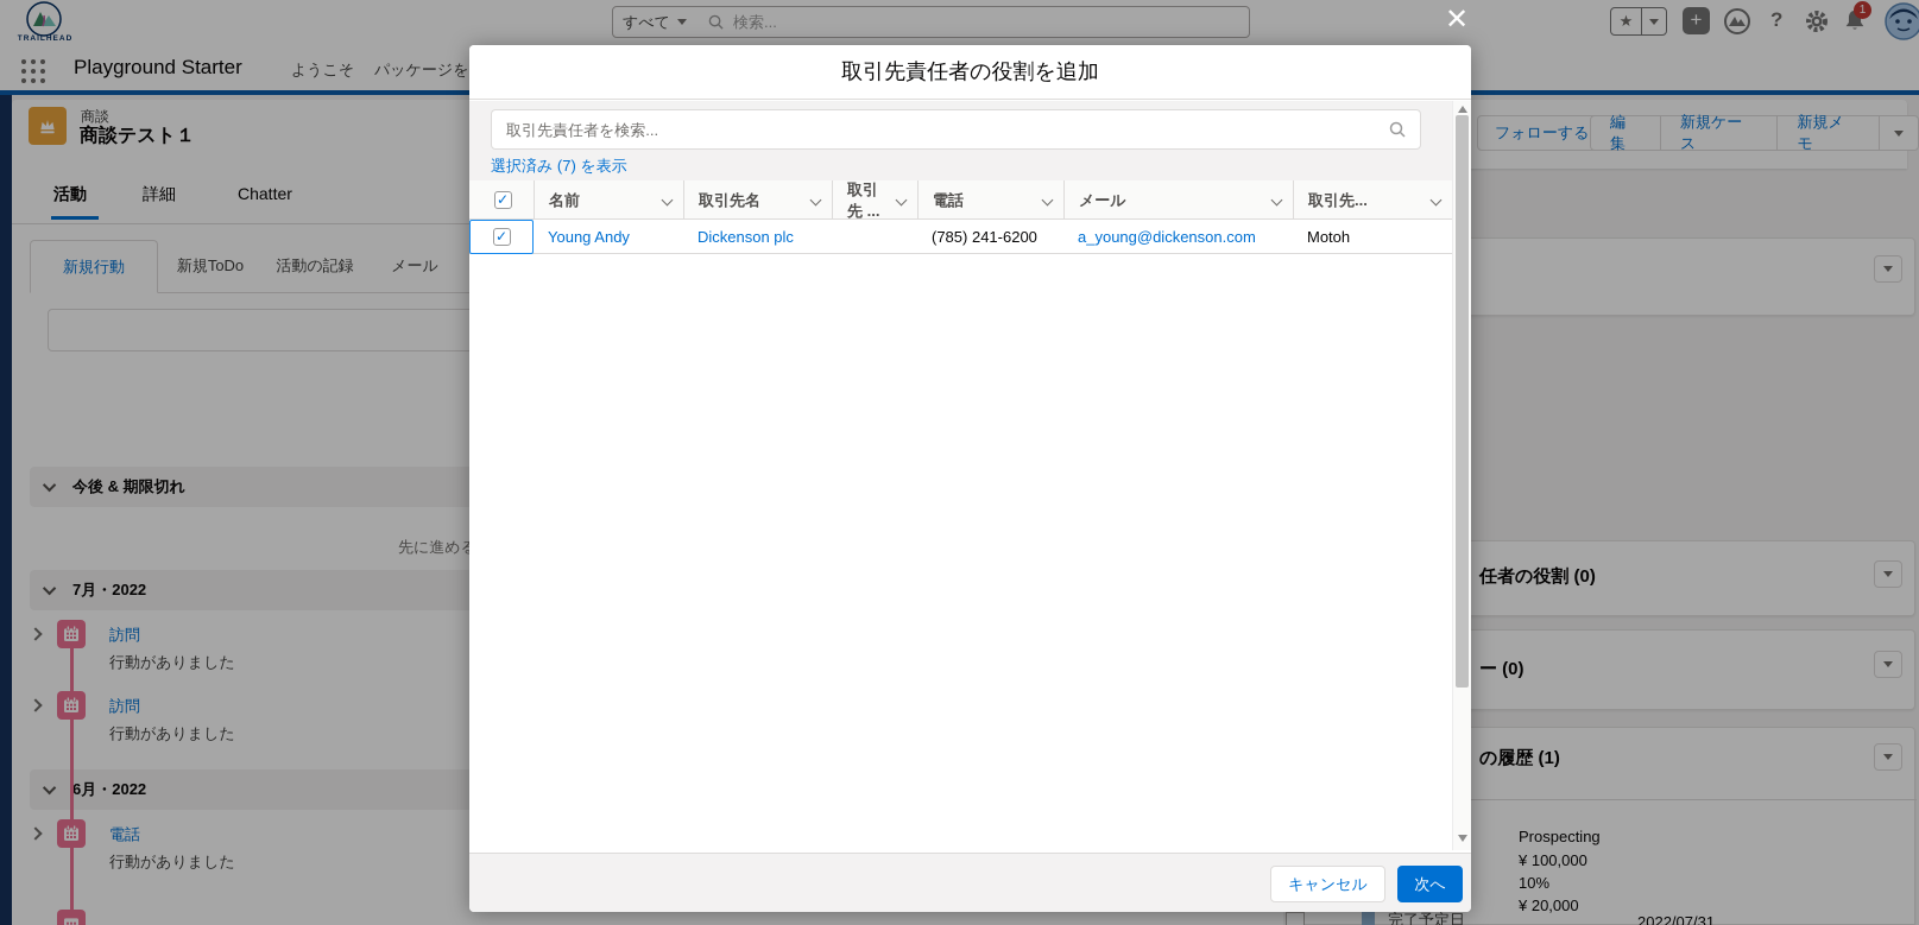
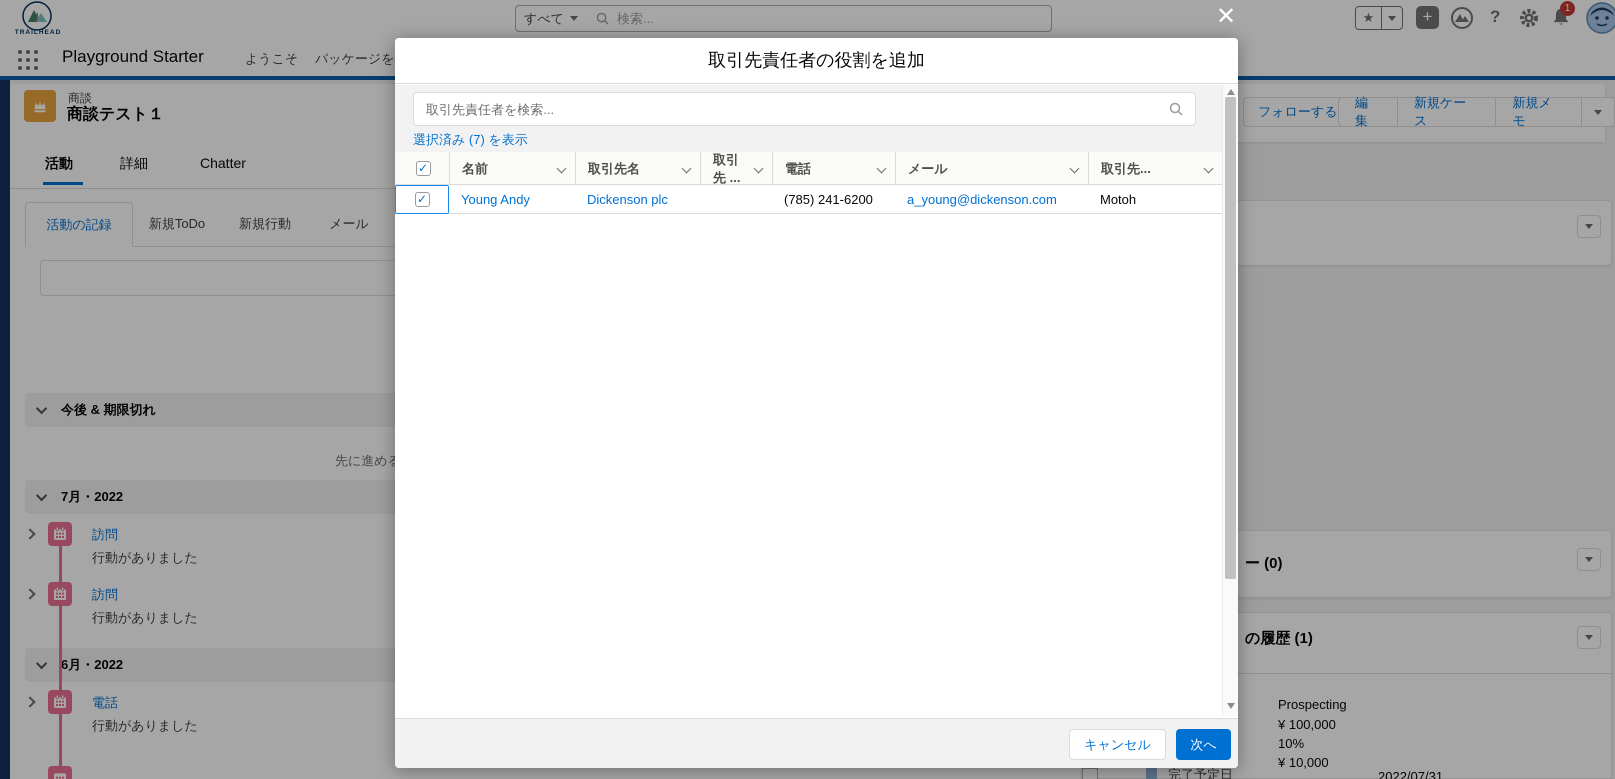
  すべて
  検索...
  ★
  +
  ?
  1
  Playground Starter
  ようこそ
  パッケージを
  商談
  商談テスト１
  フォローする
  編集
  新規ケース
  新規メモ
  活動
  詳細
  Chatter
- 新規行動
+ 活動の記録
  新規ToDo
- 活動の記録
+ 新規行動
  メール
  今後 & 期限切れ
  先に進め
  7月・2022
  訪問
  行動がありました
  訪問
  行動がありました
  6月・2022
  電話
  行動がありました
- 任者の役割 (0)
  ー (0)
  の履歴 (1)
  Prospecting
  ¥ 100,000
  10%
- ¥ 20,000
+ ¥ 10,000
  完了予定日
  2022/07/31
  ✕
  取引先責任者の役割を追加
  取引先責任者を検索...
  選択済み (7) を表示
  ✓
  名前
  取引先名
  取引先 ...
  電話
  メール
  取引先...
  ✓
  Young Andy
  Dickenson plc
  (785) 241-6200
  a_young@dickenson.com
  Motoh
  キャンセル
  次へ
